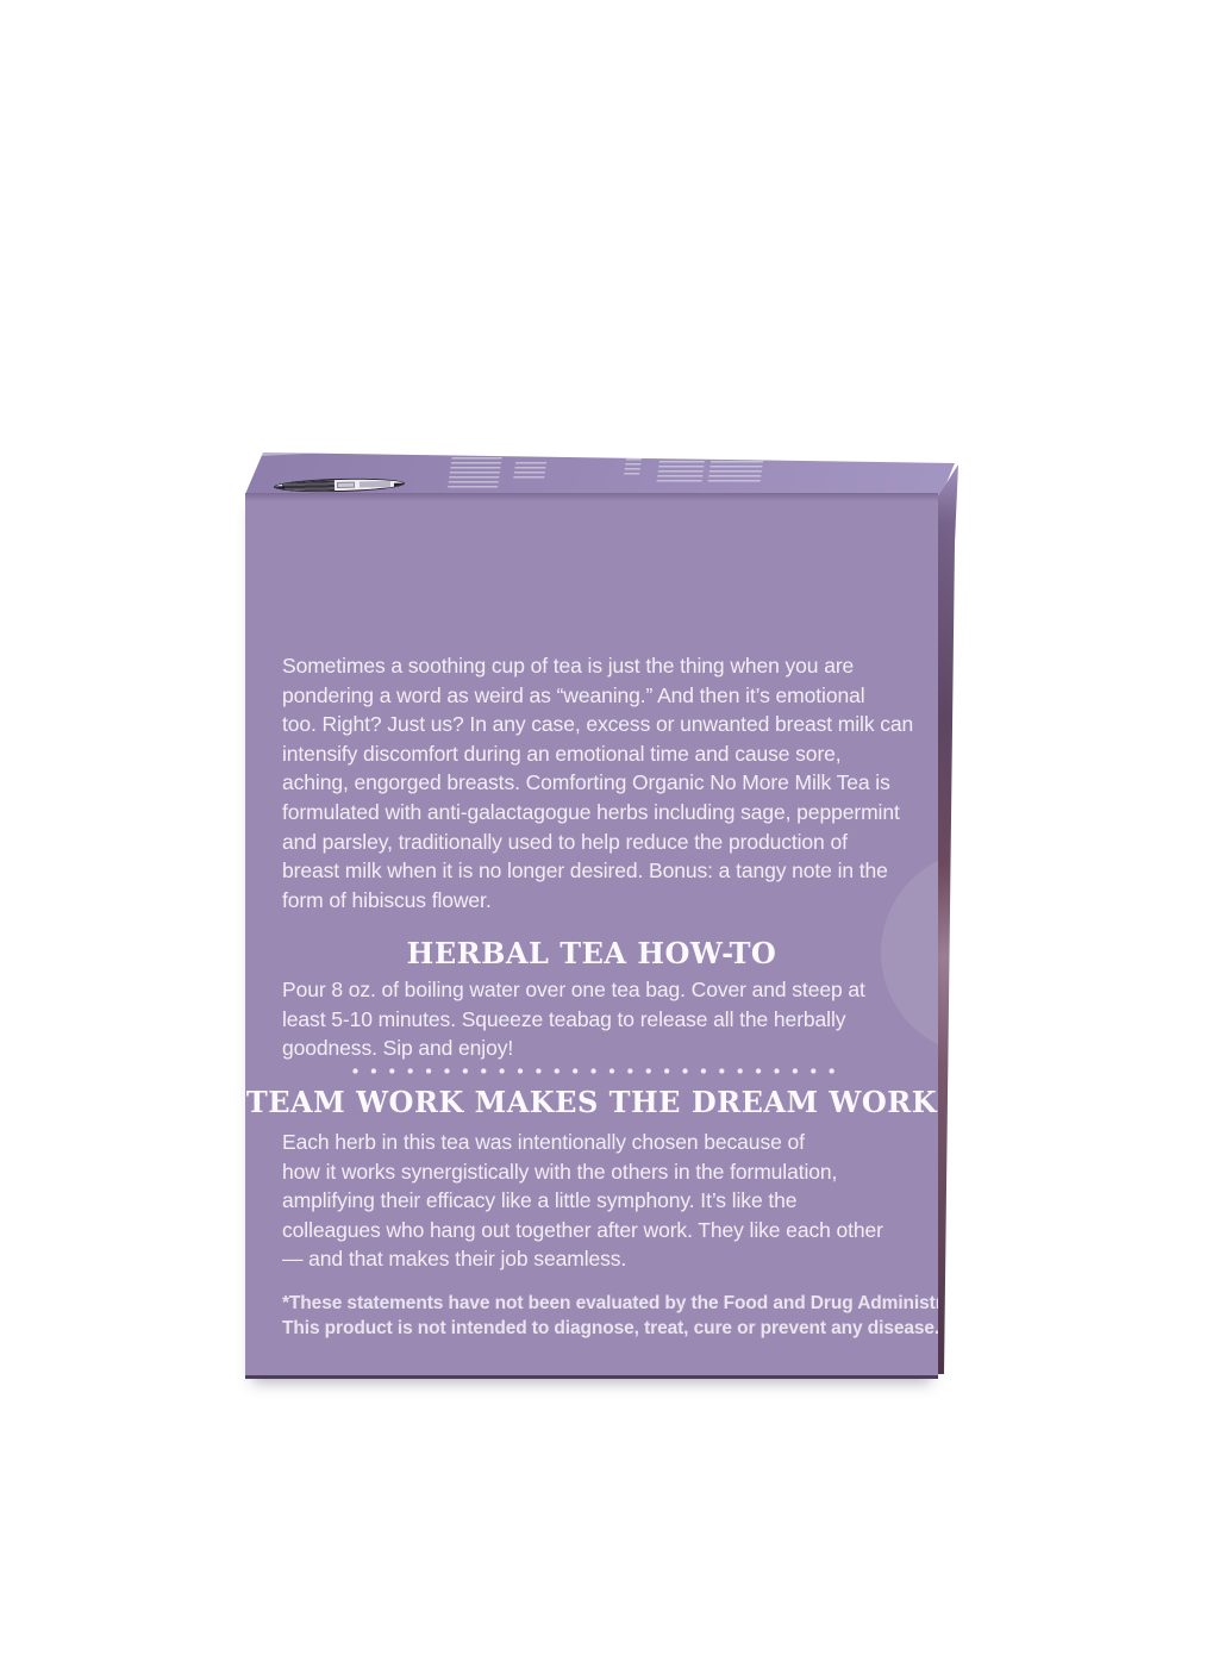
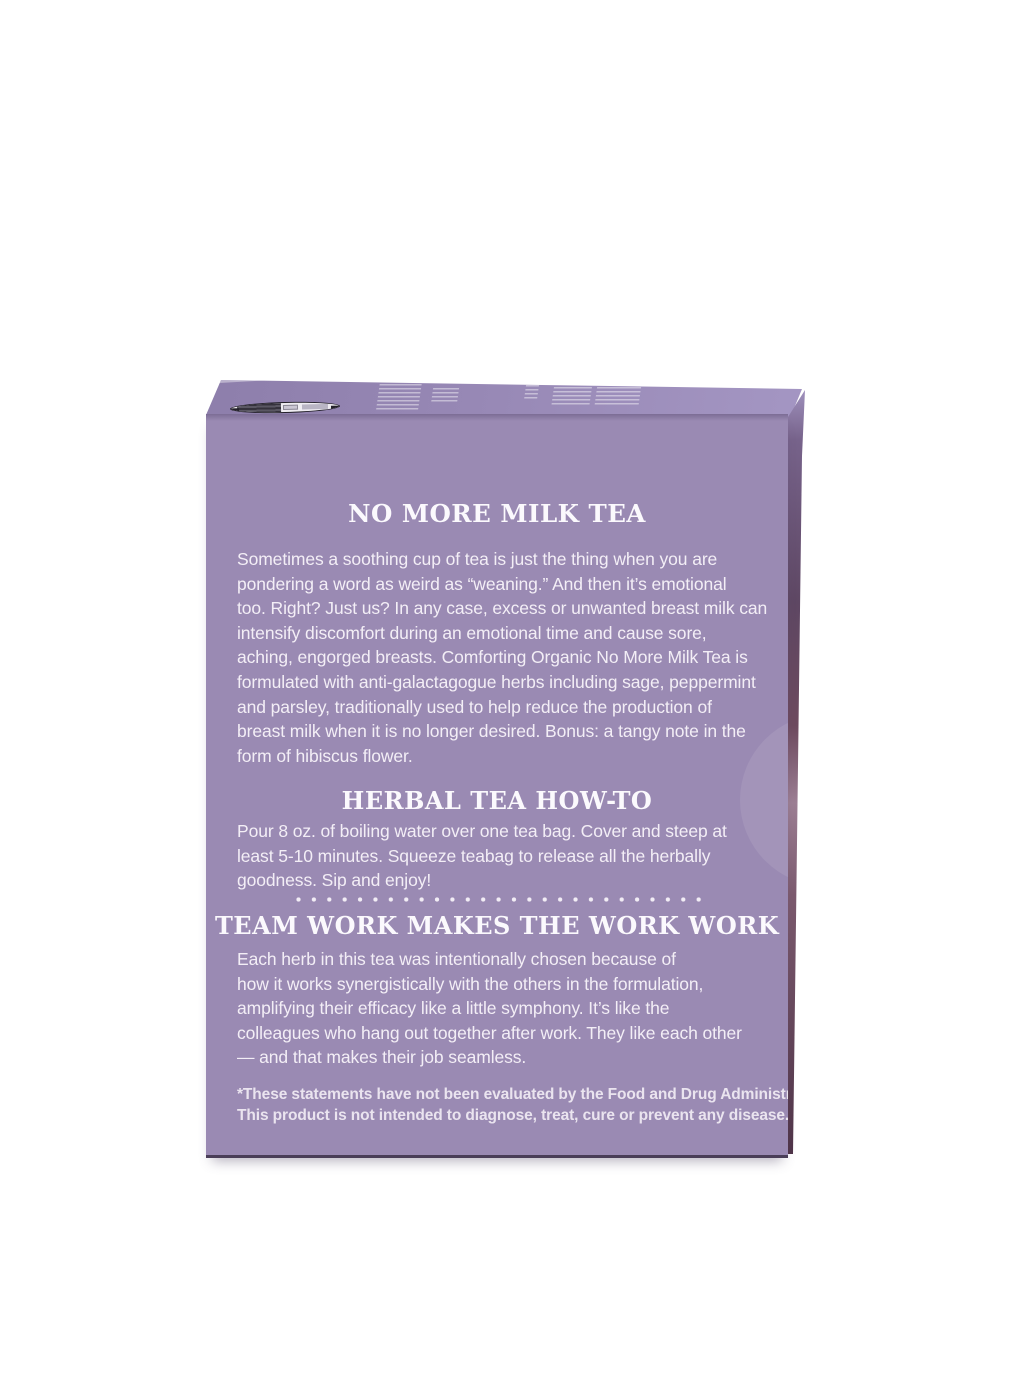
+ NO MORE MILK TEA
  Sometimes a soothing cup of tea is just the thing when you are
  pondering a word as weird as “weaning.” And then it’s emotional
  too. Right? Just us? In any case, excess or unwanted breast milk can
  intensify discomfort during an emotional time and cause sore,
  aching, engorged breasts. Comforting Organic No More Milk Tea is
  formulated with anti-galactagogue herbs including sage, peppermint
  and parsley, traditionally used to help reduce the production of
  breast milk when it is no longer desired. Bonus: a tangy note in the
  form of hibiscus flower.
  HERBAL TEA HOW-TO
  Pour 8 oz. of boiling water over one tea bag. Cover and steep at
  least 5-10 minutes. Squeeze teabag to release all the herbally
  goodness. Sip and enjoy!
- TEAM WORK MAKES THE DREAM WORK
+ TEAM WORK MAKES THE WORK WORK
  Each herb in this tea was intentionally chosen because of
  how it works synergistically with the others in the formulation,
  amplifying their efficacy like a little symphony. It’s like the
  colleagues who hang out together after work. They like each other
  — and that makes their job seamless.
  *These statements have not been evaluated by the Food and Drug Administ
  This product is not intended to diagnose, treat, cure or prevent any disease.
